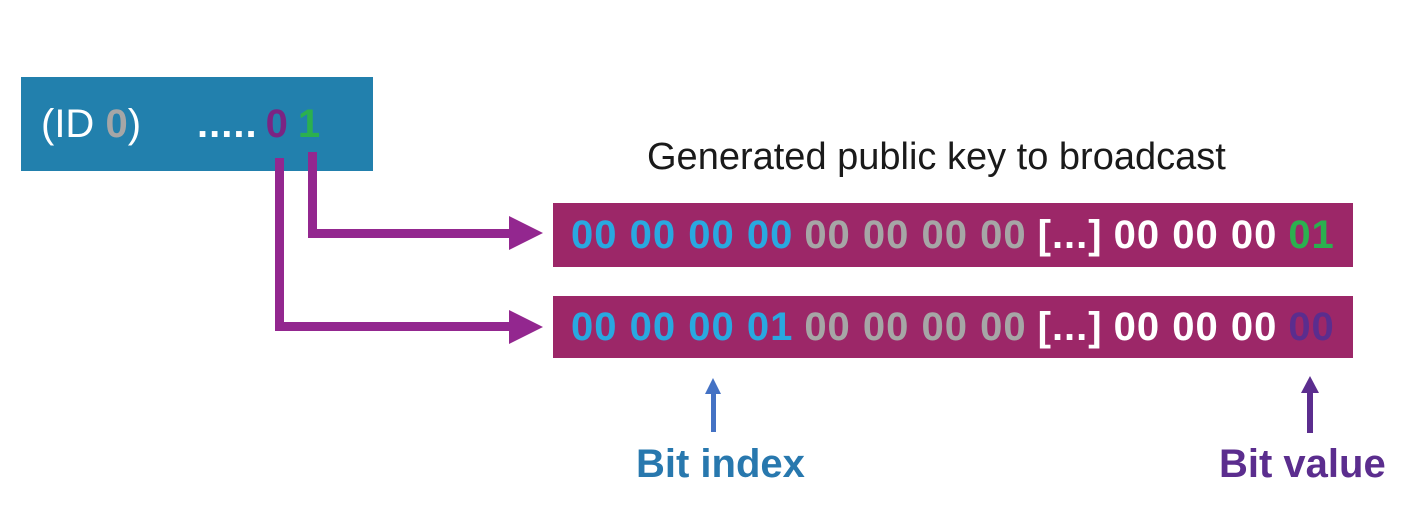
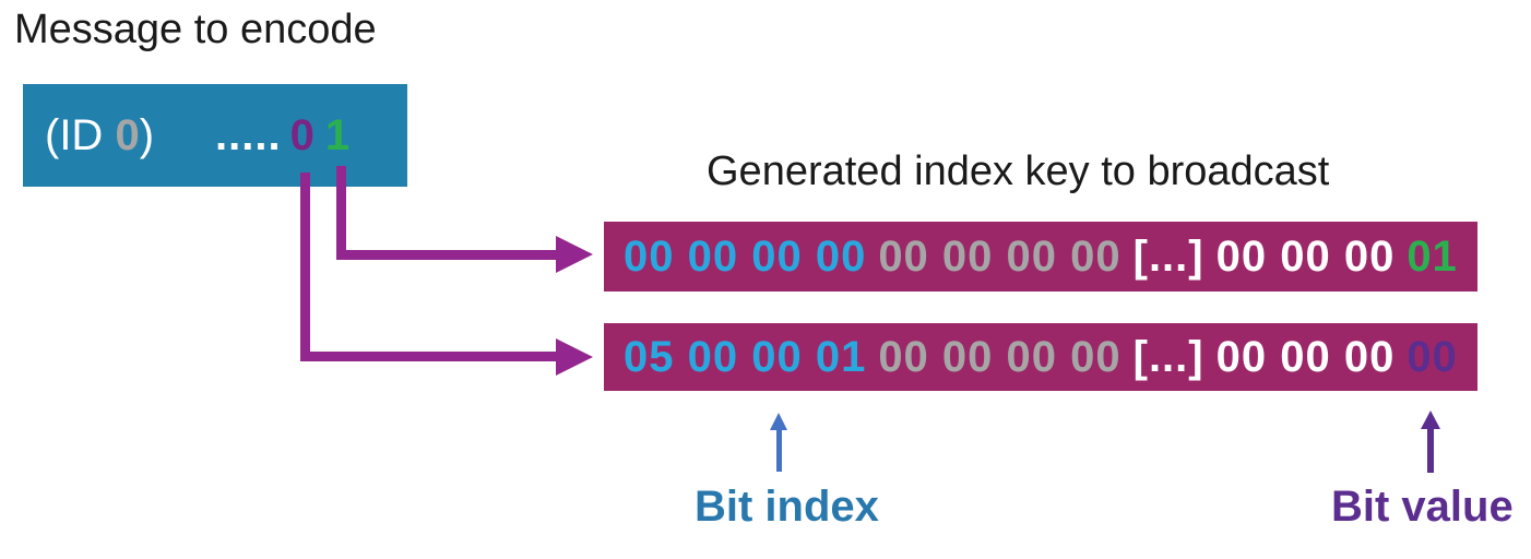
+ Message to encode
  (ID
  0
  )
  .....
  0
  1
- Generated public key to broadcast
+ Generated index key to broadcast
  00 00 00 00
  00 00 00 00
  [...]
  00 00 00
  01
- 00 00 00 01
+ 05 00 00 01
  00 00 00 00
  [...]
  00 00 00
  00
  Bit index
  Bit value
